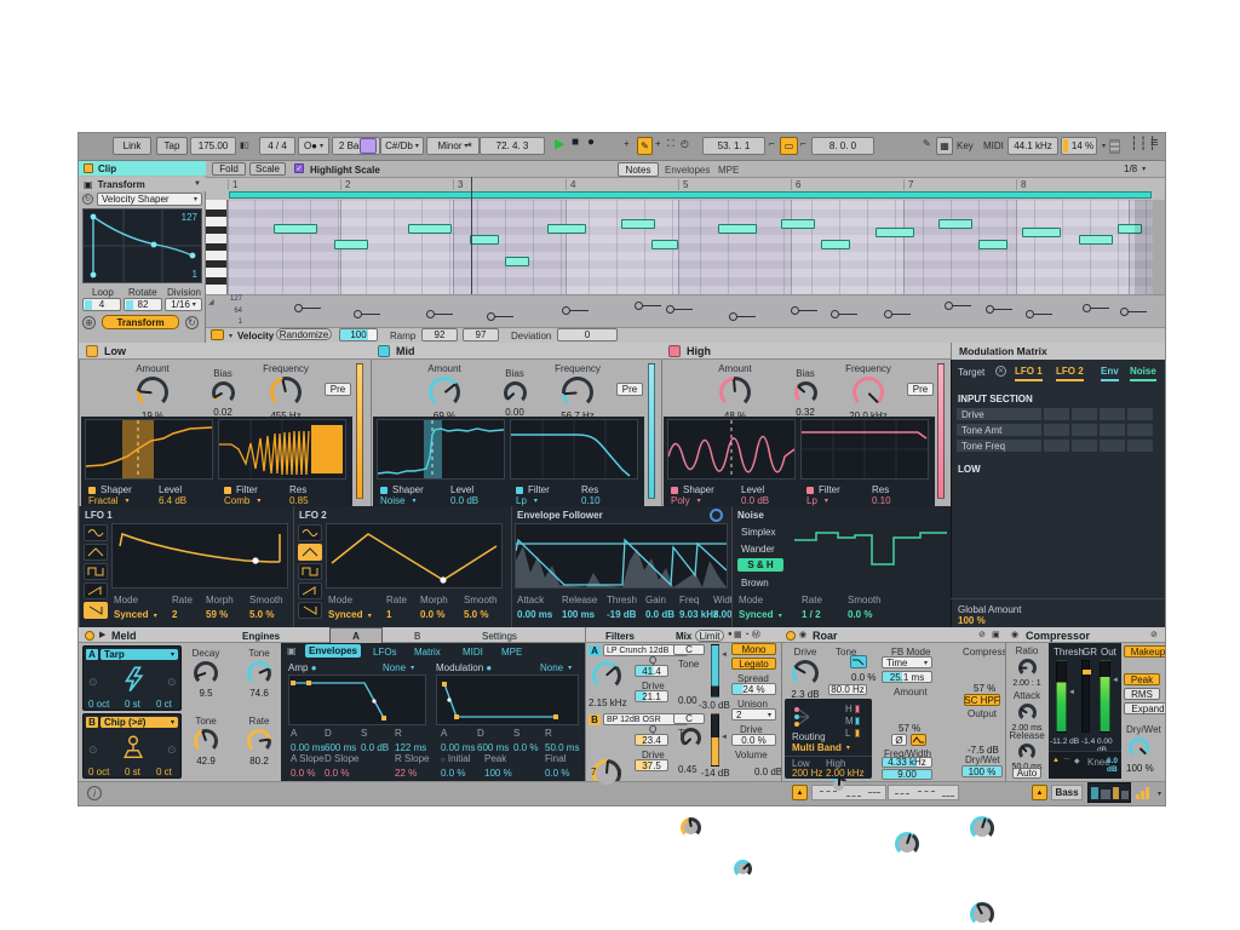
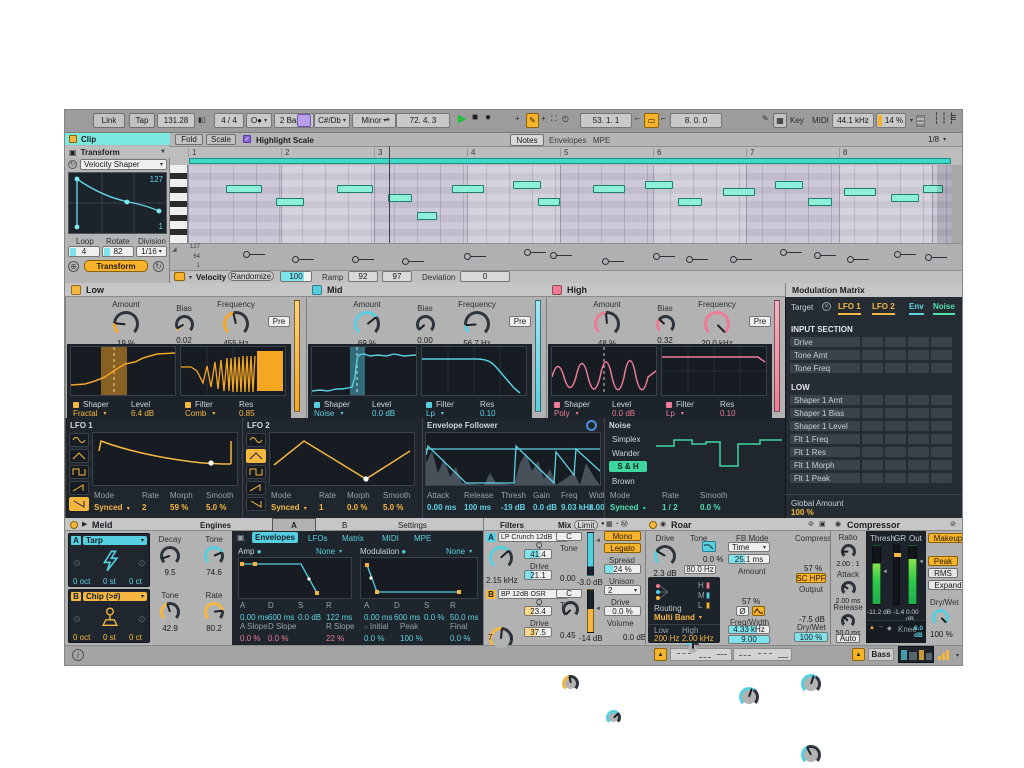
  Link
  Tap
- 175.00
+ 131.28
  4 / 4
  O●
  C#/Db
  Minor
  ⇥
  72. 4. 3
  ▶
  ■
  ●
  +
  ✎
  +
  ⛶
  ◴
  53. 1. 1
  ⌐
  ▭
  ⌐
  8. 0. 0
  ✎
  ▦
  Key
  MIDI
  44.1 kHz
  14 %
  ┆┆┆
  ≡
  Clip
  ▣
  Transform
  Velocity Shaper
  127
  1
  Loop
  Rotate
  Division
  4
  82
  1/16
  ⊕
  Transform
  ↻
  Fold
  Scale
  Highlight Scale
  Notes
  Envelopes
  MPE
  1/8
  1
  2
  3
  4
  5
  6
  7
  8
  Velocity
  Randomize
  100
  Ramp
  92
  97
  Deviation
  0
  Low
  Amount
  Bias
  0.02
  Frequency
  Pre
  Shaper
  Level
  Fractal
  6.4 dB
  Filter
  Res
  Comb
  0.85
  Mid
  Amount
  Bias
  0.00
  Frequency
  Pre
  Shaper
  Level
  Noise
  0.0 dB
  Filter
  Res
  Lp
  0.10
  High
  Amount
  Bias
  0.32
  Frequency
  Pre
  Shaper
  Level
  Poly
  0.0 dB
  Filter
  Res
  Lp
  0.10
  Modulation Matrix
  Target
  LFO 1
  LFO 2
  Env
  Noise
  INPUT SECTION
  Drive
  Tone Amt
  Tone Freq
  LOW
+ Shaper 1 Amt
+ Shaper 1 Bias
+ Shaper 1 Level
+ Flt 1 Freq
+ Flt 1 Res
+ Flt 1 Morph
+ Flt 1 Peak
  Global Amount
  100 %
  LFO 1
  Mode
  Synced
  Rate
  2
  Morph
  59 %
  Smooth
  5.0 %
  LFO 2
  Mode
  Synced
  Rate
  1
  Morph
  0.0 %
  Smooth
  5.0 %
  Envelope Follower
  Attack
  0.00 ms
  Release
  100 ms
  Thresh
  -19 dB
  Gain
  0.0 dB
  Freq
  9.03 kHz
  8.00
  Noise
  Simplex
  Wander
  S & H
  Brown
  Mode
  Synced
  Rate
  1 / 2
  Smooth
  0.0 %
  Meld
  Engines
  A
  B
  Settings
  A
  Tarp
  ⊙
  ⊙
  0 oct
  0 st
  0 ct
  Decay
  9.5
  Tone
  74.6
  B
  Chip (>#)
  ⊙
  ⊙
  0 oct
  0 st
  0 ct
  Tone
  42.9
  Rate
  80.2
  ▣
  Envelopes
  LFOs
  Matrix
  MIDI
  MPE
  Amp ●
  None
  A
  0.00 ms
  D
  600 ms
  S
  0.0 dB
  R
  122 ms
  A Slope
  0.0 %
  D Slope
  0.0 %
  R Slope
  22 %
  Modulation ●
  None
  A
  0.00 ms
  D
  600 ms
  S
  0.0 %
  R
  50.0 ms
  Initial
  0.0 %
  Peak
  100 %
  Final
  0.0 %
  Filters
  A
  2.15 kHz
  Q
  41.4
  Drive
  21.1
  B
  Q
  23.4
  Drive
  37.5
  Mix
  Limit
  C
  Tone
  0.00
  -3.0 dB
  C
  0.45
  -14 dB
  Mono
  Legato
  Spread
  24 %
  Unison
  2
  Drive
  0.0 %
  Volume
  0.0 dB
  Roar
  Drive
  2.3 dB
  Tone
  0.0 %
  80.0 Hz
  H
  M
  L
  Routing
  Multi Band
  Low
  High
  200 Hz
  2.00 kHz
  FB Mode
  Time
  25.1 ms
  Amount
  57 %
  Ø
  Freq/Width
  4.33 kHz
  9.00
  Compres
  57 %
  SC HPF
  Output
  -7.5 dB
  Dry/Wet
  100 %
  Compressor
  Ratio
  Attack
  Release
  Auto
  Thresh
  GR
  Out
  Knee
  Makeup
  Peak
  RMS
  Expand
  Dry/Wet
  100 %
  i
  Bass
